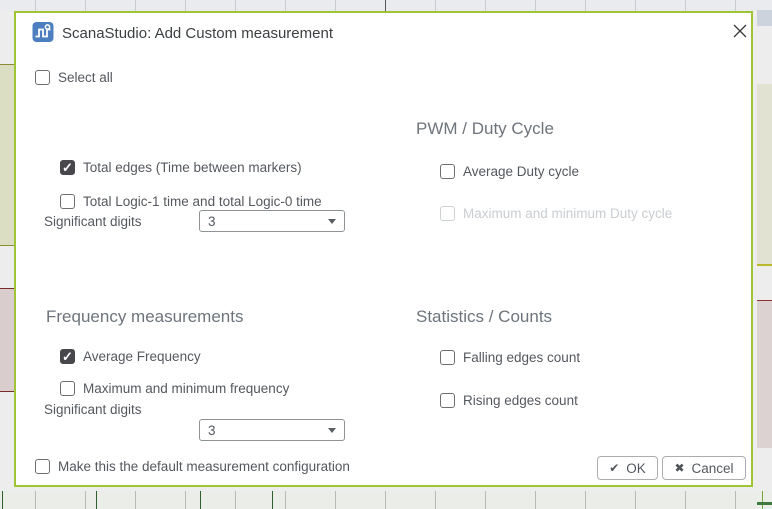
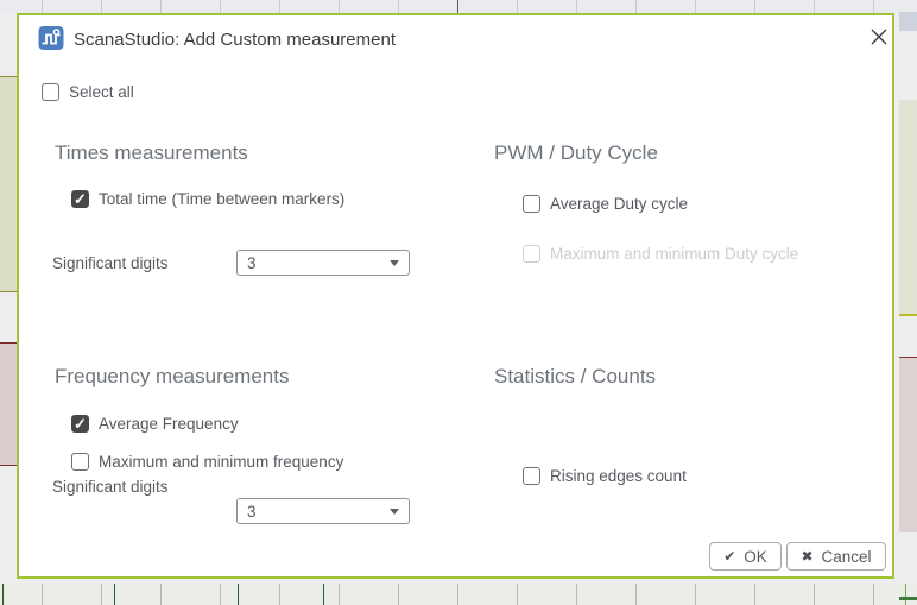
  ScanaStudio: Add Custom measurement
  Select all
+ Times measurements
- Total edges (Time between markers)
+ Total time (Time between markers)
- Total Logic-1 time and total Logic-0 time
  Significant digits
  3
  PWM / Duty Cycle
  Average Duty cycle
  Maximum and minimum Duty cycle
  Frequency measurements
  Average Frequency
  Maximum and minimum frequency
  Significant digits
  3
  Statistics / Counts
- Falling edges count
  Rising edges count
- Make this the default measurement configuration
  ✔
  OK
  ✖
  Cancel
